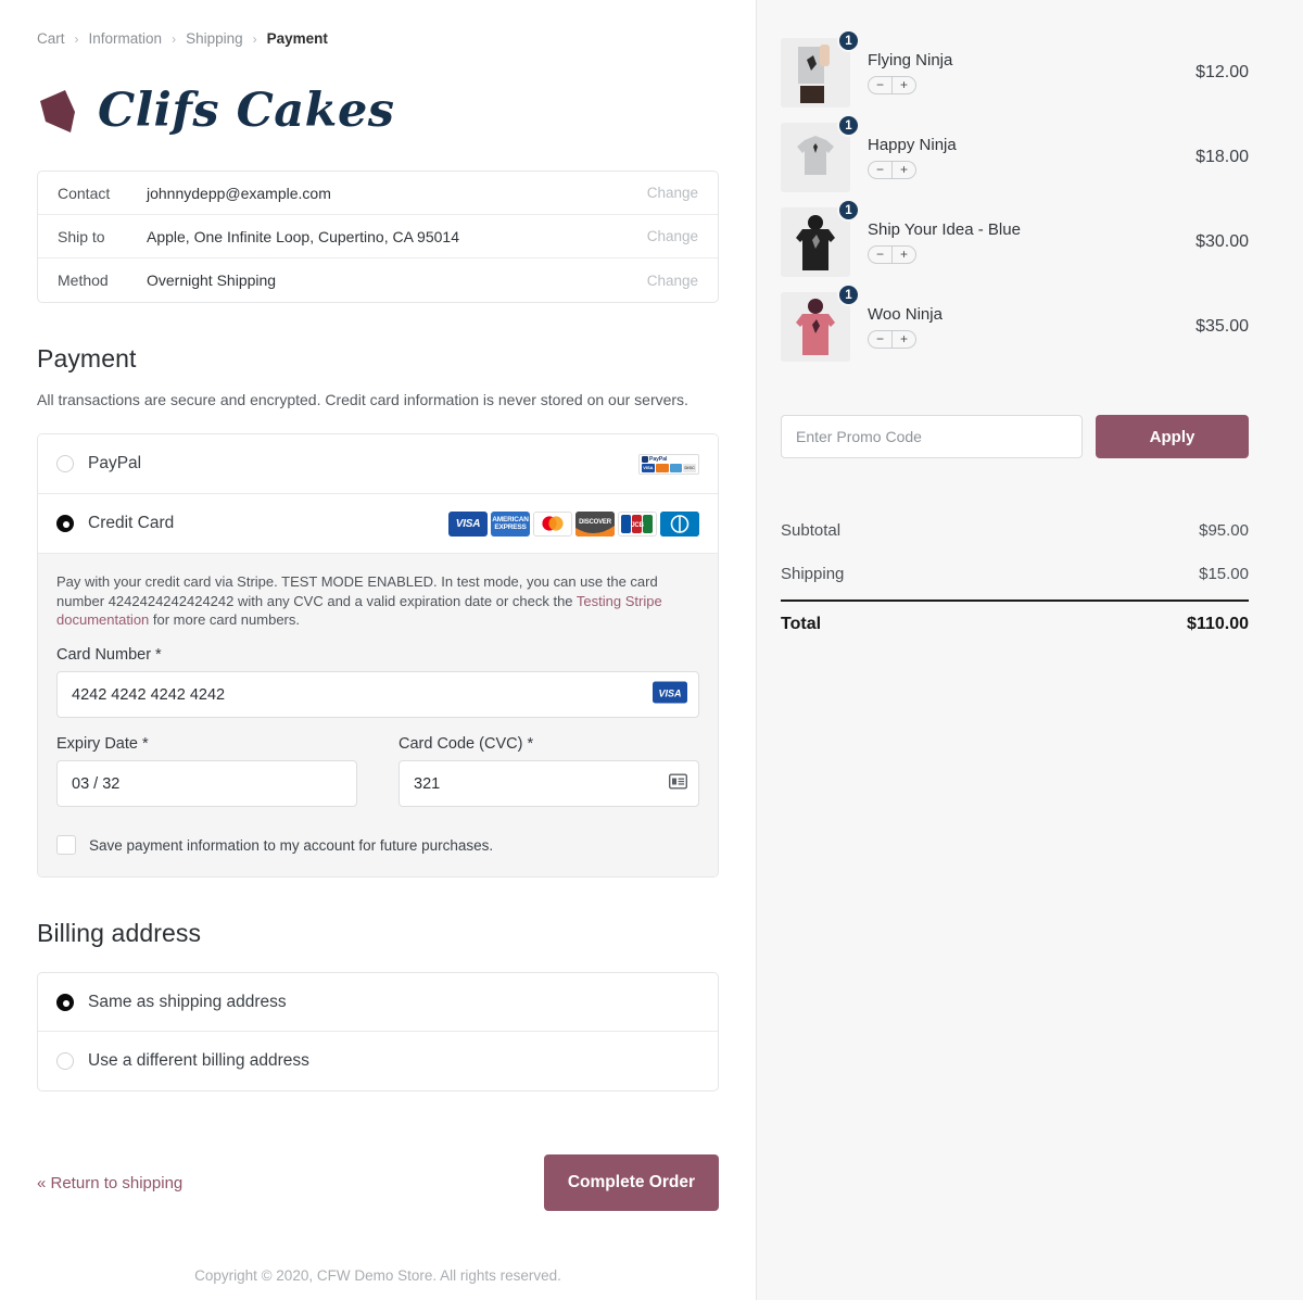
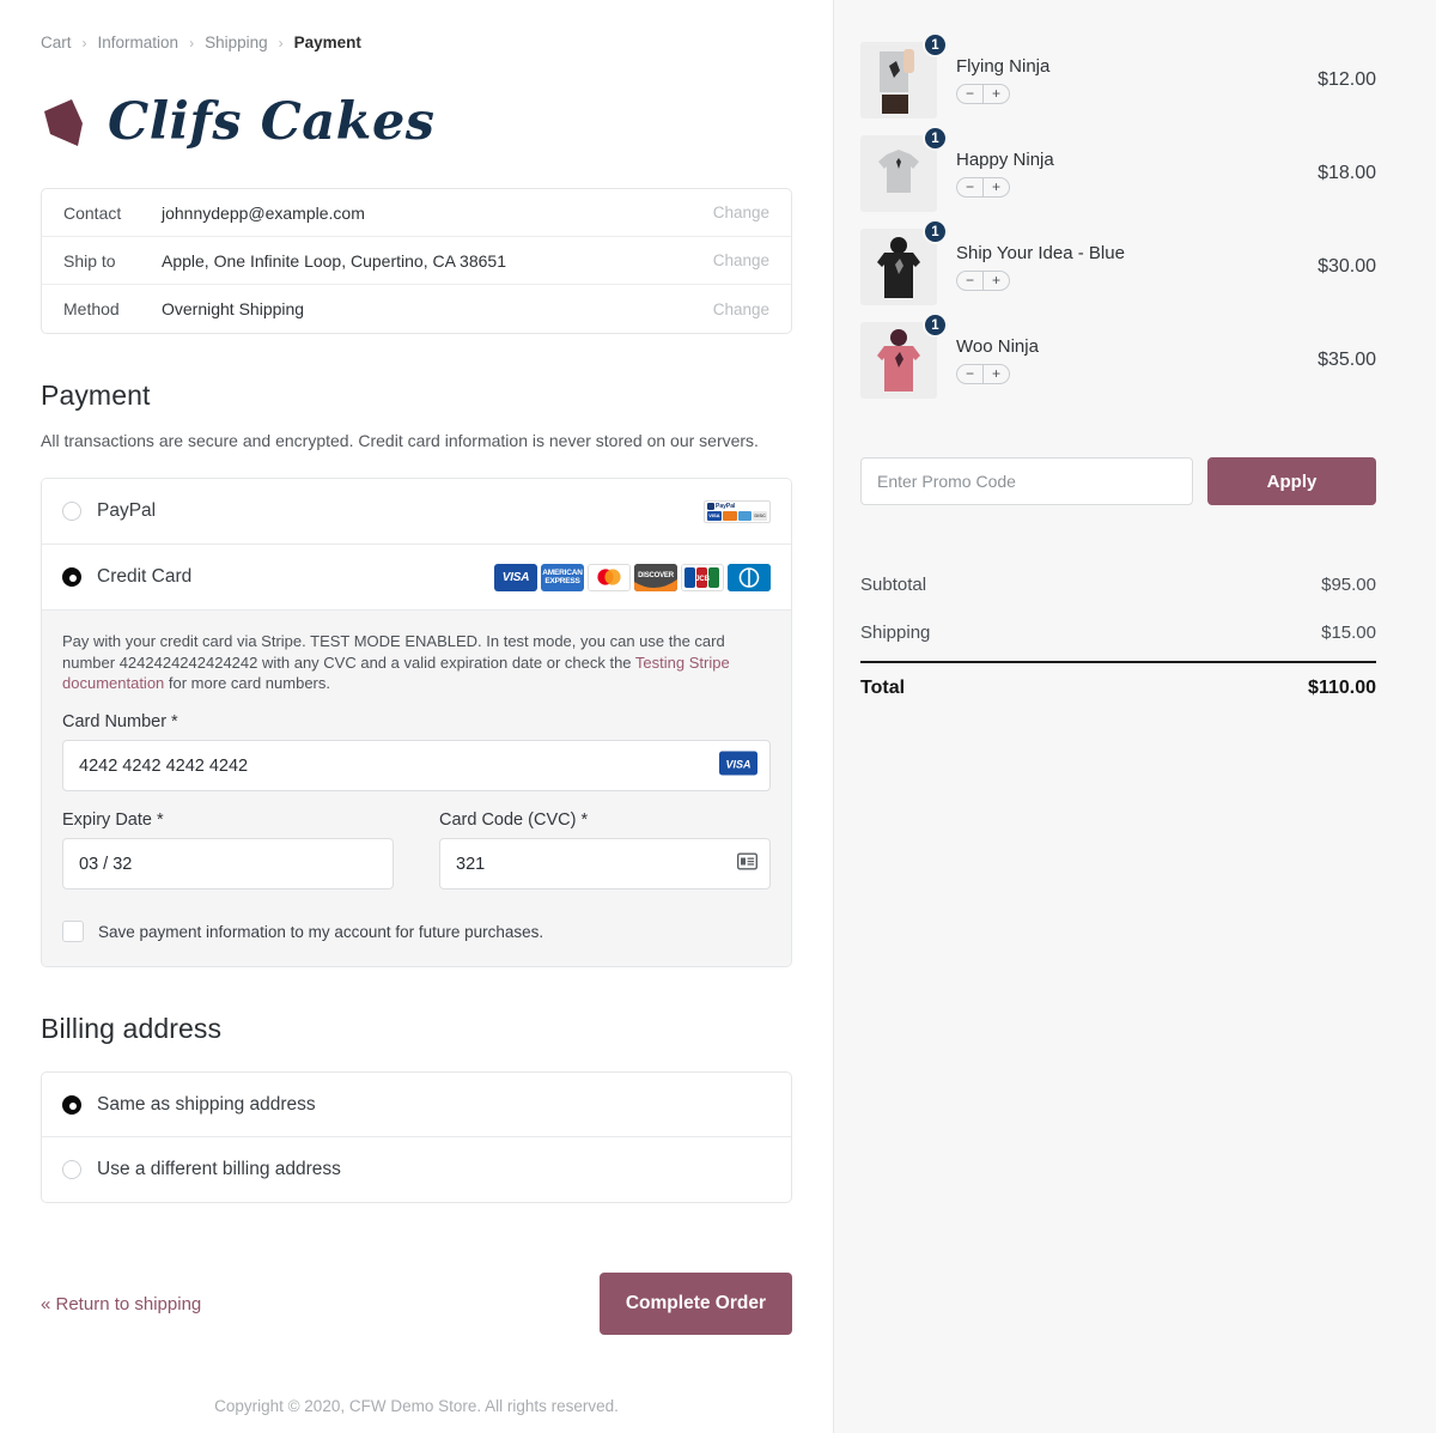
  Cart
  ›
  Information
  ›
  Shipping
  ›
  Payment
  Clifs Cakes
  Contact
  johnnydepp@example.com
  Change
  Ship to
- Apple, One Infinite Loop, Cupertino, CA 95014
+ Apple, One Infinite Loop, Cupertino, CA 38651
  Change
  Method
  Overnight Shipping
  Change
  Payment
  All transactions are secure and encrypted. Credit card information is never stored on our servers.
  PayPal
  Credit Card
  VISA
  Pay with your credit card via Stripe. TEST MODE ENABLED. In test mode, you can use the card number 4242424242424242 with any CVC and a valid expiration date or check the Testing Stripe documentation for more card numbers.
  Card Number *
  4242 4242 4242 4242
  VISA
  Expiry Date *
  03 / 32
  Card Code (CVC) *
  321
  Save payment information to my account for future purchases.
  Billing address
  Same as shipping address
  Use a different billing address
  « Return to shipping
  Complete Order
  Copyright © 2020, CFW Demo Store. All rights reserved.
  1
  Flying Ninja
  −
  +
  $12.00
  1
  Happy Ninja
  −
  +
  $18.00
  1
  Ship Your Idea - Blue
  −
  +
  $30.00
  1
  Woo Ninja
  −
  +
  $35.00
  Enter Promo Code
  Apply
  Subtotal
  $95.00
  Shipping
  $15.00
  Total
  $110.00
